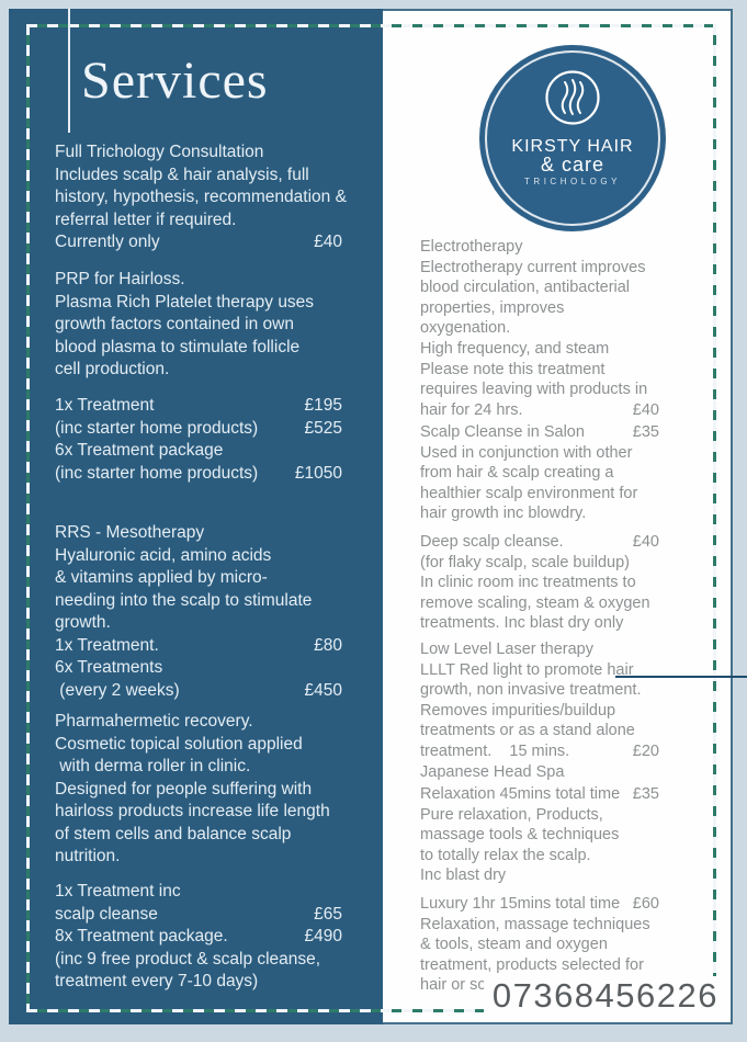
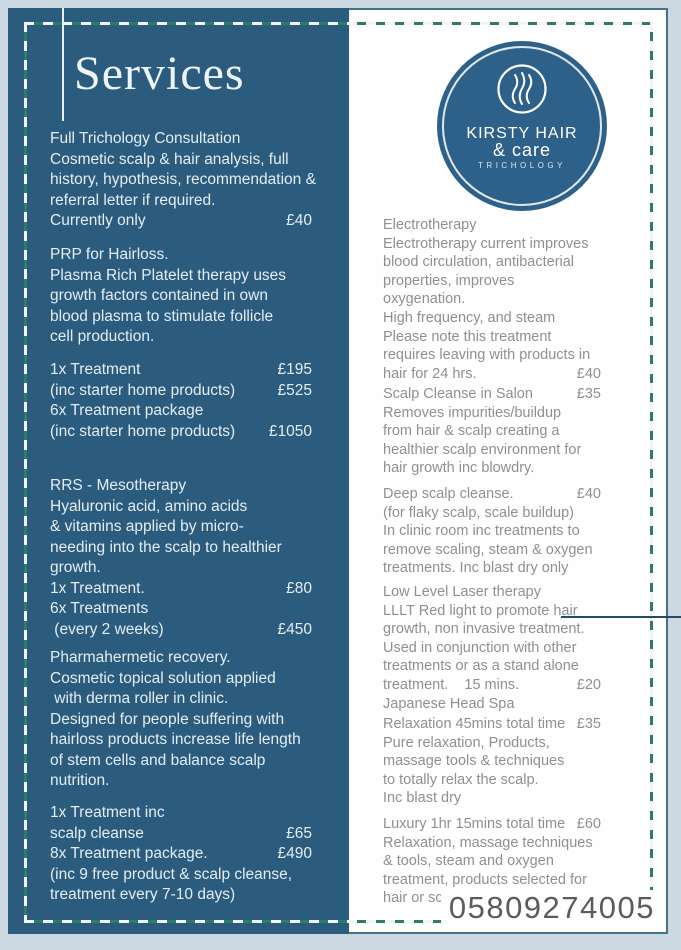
  Services
  Full Trichology Consultation
- Includes scalp & hair analysis, full
+ Cosmetic scalp & hair analysis, full
  history, hypothesis, recommendation &
  referral letter if required.
  Currently only
  £40
  PRP for Hairloss.
  Plasma Rich Platelet therapy uses
  growth factors contained in own
  blood plasma to stimulate follicle
  cell production.
  1x Treatment
  £195
  (inc starter home products)
  £525
  6x Treatment package
  (inc starter home products)
  £1050
  RRS - Mesotherapy
  Hyaluronic acid, amino acids
  & vitamins applied by micro-
- needing into the scalp to stimulate
+ needing into the scalp to healthier
  growth.
  1x Treatment.
  £80
  6x Treatments
  (every 2 weeks)
  £450
  Pharmahermetic recovery.
  Cosmetic topical solution applied
  with derma roller in clinic.
  Designed for people suffering with
  hairloss products increase life length
  of stem cells and balance scalp
  nutrition.
  1x Treatment inc
  scalp cleanse
  £65
  8x Treatment package.
  £490
  (inc 9 free product & scalp cleanse,
  treatment every 7-10 days)
  KIRSTY HAIR
  & care
  TRICHOLOGY
  Electrotherapy
  Electrotherapy current improves
  blood circulation, antibacterial
  properties, improves
  oxygenation.
  High frequency, and steam
  Please note this treatment
  requires leaving with products in
  hair for 24 hrs.
  £40
  Scalp Cleanse in Salon
  £35
- Used in conjunction with other
+ Removes impurities/buildup
  from hair & scalp creating a
  healthier scalp environment for
  hair growth inc blowdry.
  Deep scalp cleanse.
  £40
  (for flaky scalp, scale buildup)
  In clinic room inc treatments to
  remove scaling, steam & oxygen
  treatments. Inc blast dry only
  Low Level Laser therapy
  LLLT Red light to promote hair
  growth, non invasive treatment.
- Removes impurities/buildup
+ Used in conjunction with other
  treatments or as a stand alone
  treatment. 15 mins.
  £20
  Japanese Head Spa
  Relaxation 45mins total time
  £35
  Pure relaxation, Products,
  massage tools & techniques
  to totally relax the scalp.
  Inc blast dry
  Luxury 1hr 15mins total time
  £60
  Relaxation, massage techniques
  & tools, steam and oxygen
  treatment, products selected for
- 07368456226
+ 05809274005
